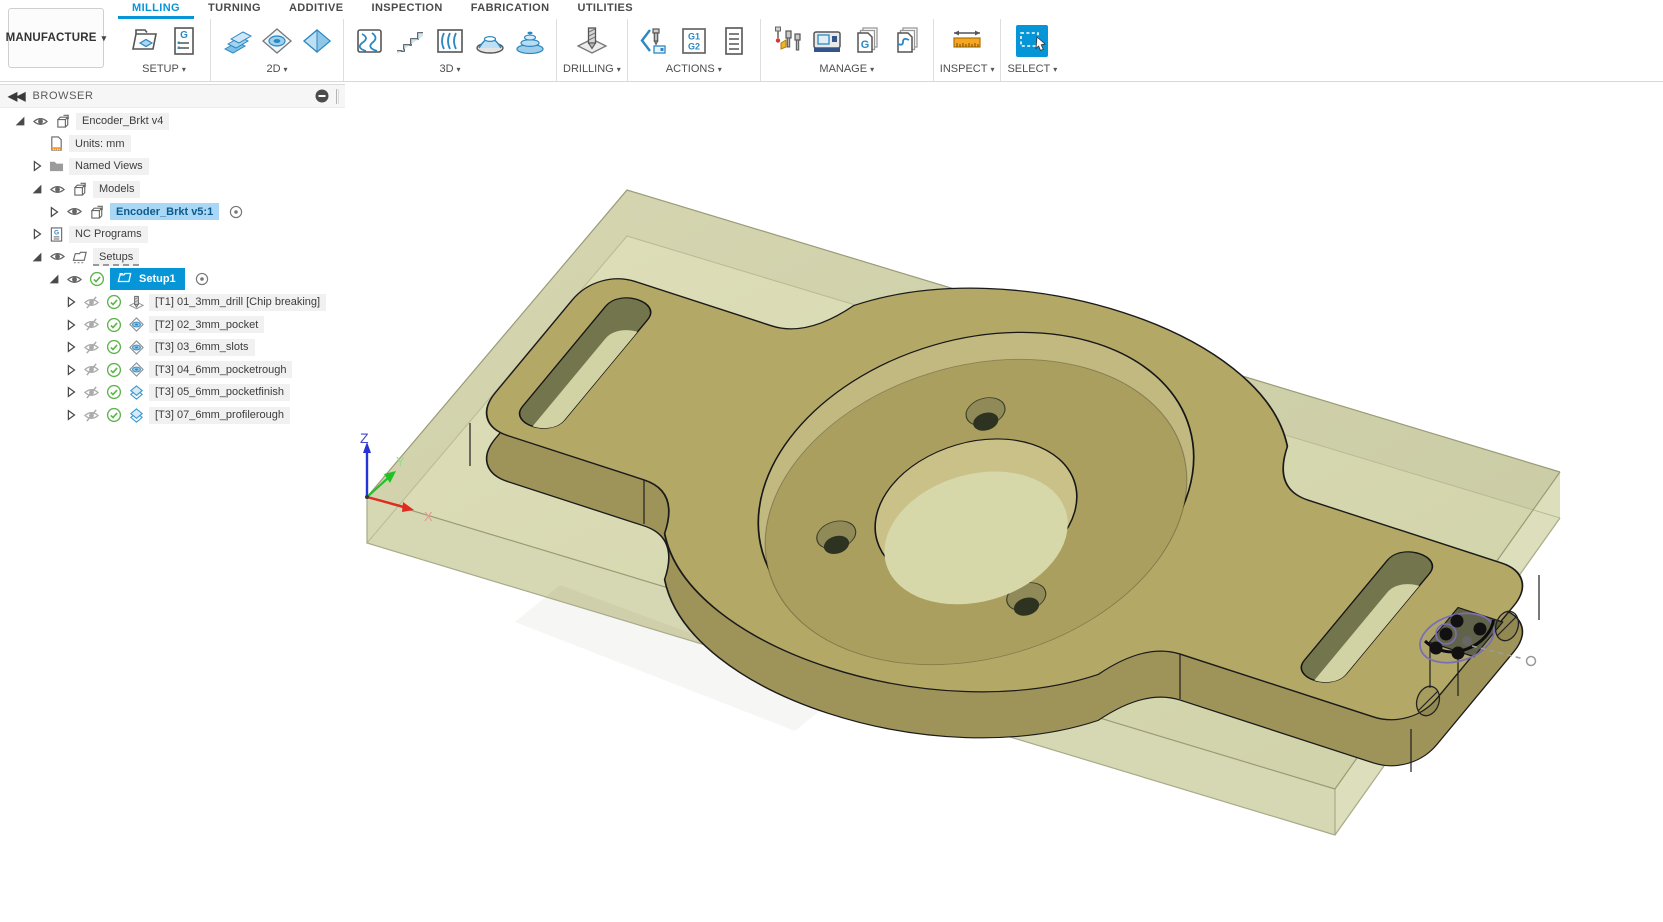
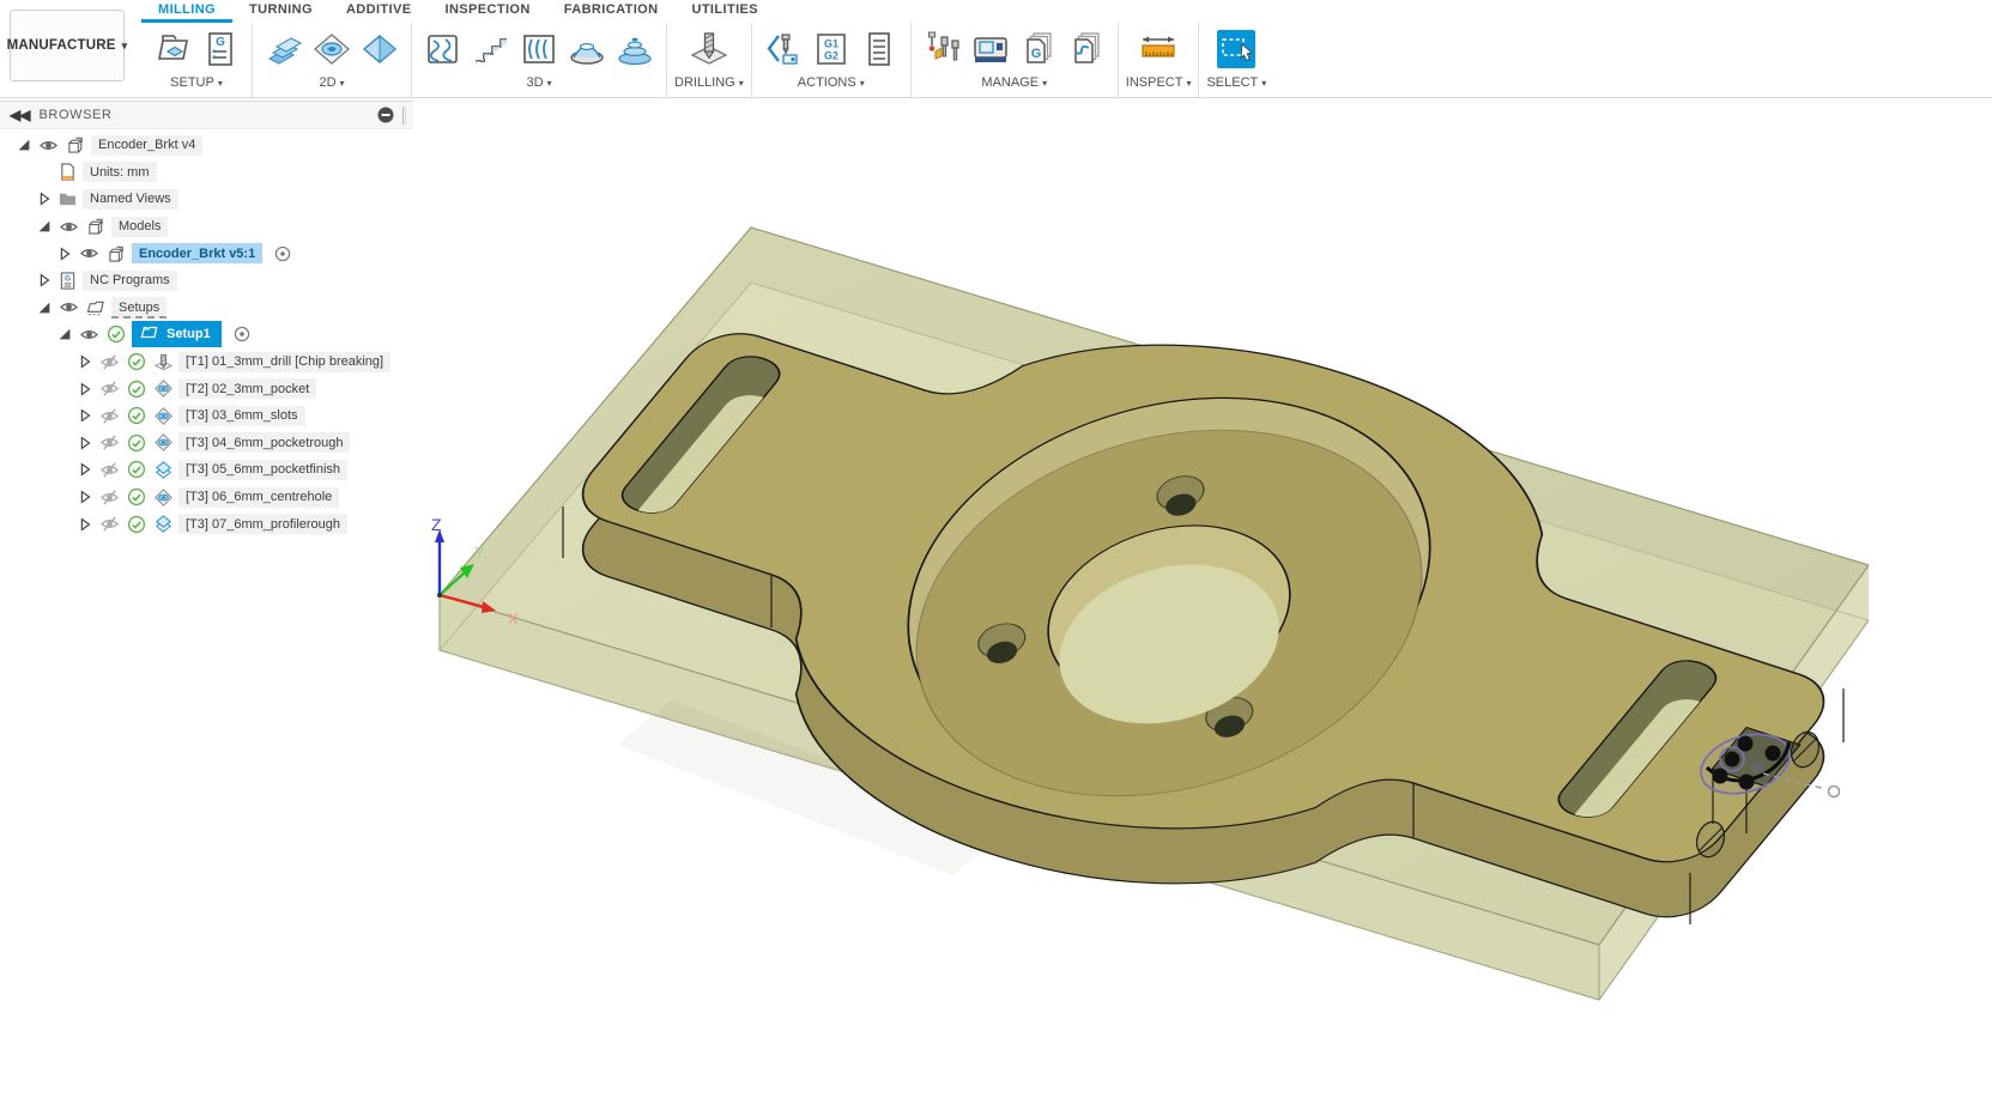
  MANUFACTURE
  ▾
  MILLING
  TURNING
  ADDITIVE
  INSPECTION
  FABRICATION
  UTILITIES
  G
  SETUP
  ▾
  2D
  ▾
  3D
  ▾
  DRILLING
  ▾
  G1
  G2
  ACTIONS
  ▾
  G
  MANAGE
  ▾
  INSPECT
  ▾
  SELECT
  ▾
  Z
  Y
  X
  ◀◀
  BROWSER
  Encoder_Brkt v4
  Units: mm
  Named Views
  Models
  Encoder_Brkt v5:1
  NC Programs
  Setups
  Setup1
  [T1] 01_3mm_drill [Chip breaking]
  [T2] 02_3mm_pocket
  [T3] 03_6mm_slots
  [T3] 04_6mm_pocketrough
  [T3] 05_6mm_pocketfinish
+ [T3] 06_6mm_centrehole
  [T3] 07_6mm_profilerough
